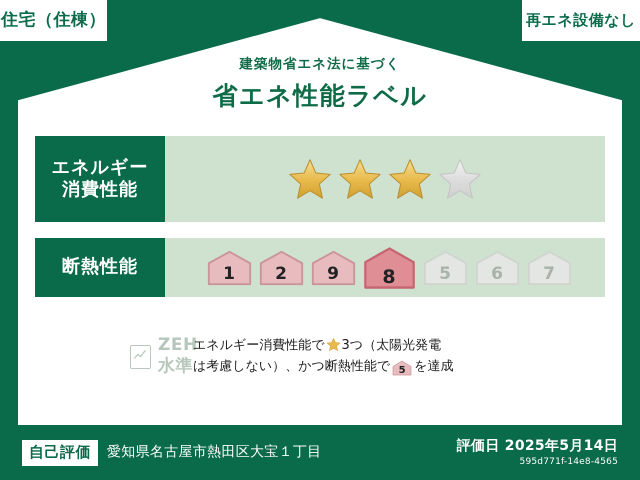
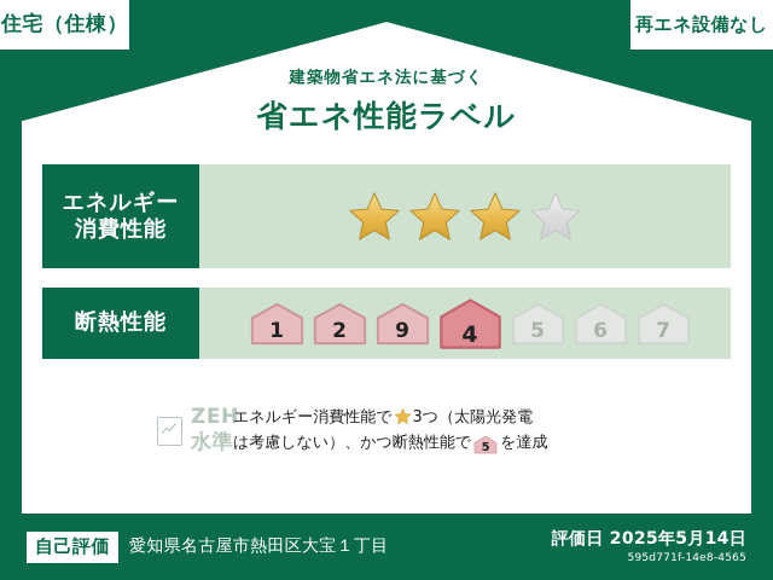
  住宅（住棟）
  再エネ設備なし
  建築物省エネ法に基づく
  省エネ性能ラベル
  エネルギー
  消費性能
  断熱性能
  1
  2
  9
- 8
+ 4
  5
  6
  7
  ZEH水準
  エネルギー消費性能で 3つ（太陽光発電
  は考慮しない）、かつ断熱性能で 5 を達成
  自己評価
  愛知県名古屋市熱田区大宝１丁目
  評価日 2025年5月14日
  595d771f-14e8-4565
